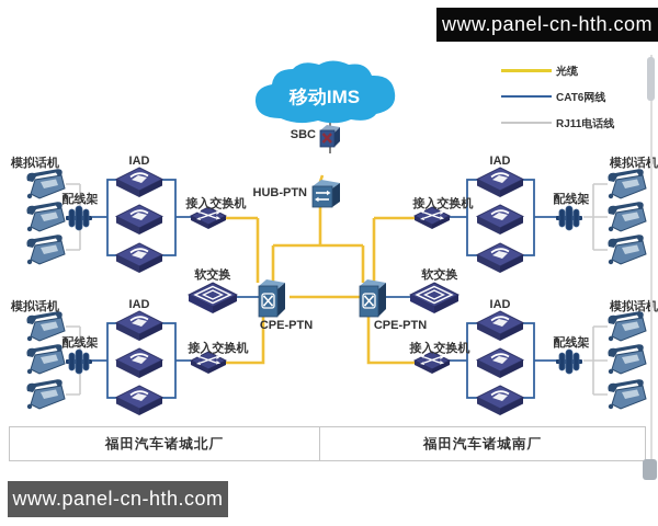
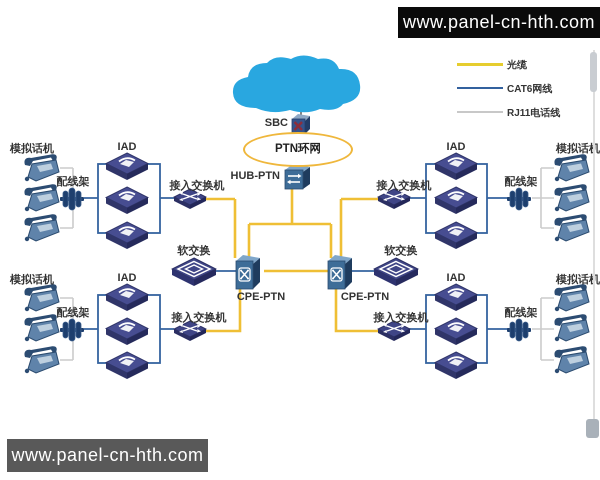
  www.panel-cn-hth.com
  www.panel-cn-hth.com
  光缆
  CAT6网线
  RJ11电话线
- 移动IMS
  SBC
+ PTN环网
  HUB-PTN
  CPE-PTN
  CPE-PTN
  软交换
  软交换
  接入交换机
  接入交换机
  接入交换机
  接入交换机
  IAD
  IAD
  IAD
  IAD
  配线架
  配线架
  配线架
  配线架
  模拟话机
  模拟话
  模拟话机
  模拟话
- 福田汽车诸城北厂
- 福田汽车诸城南厂
